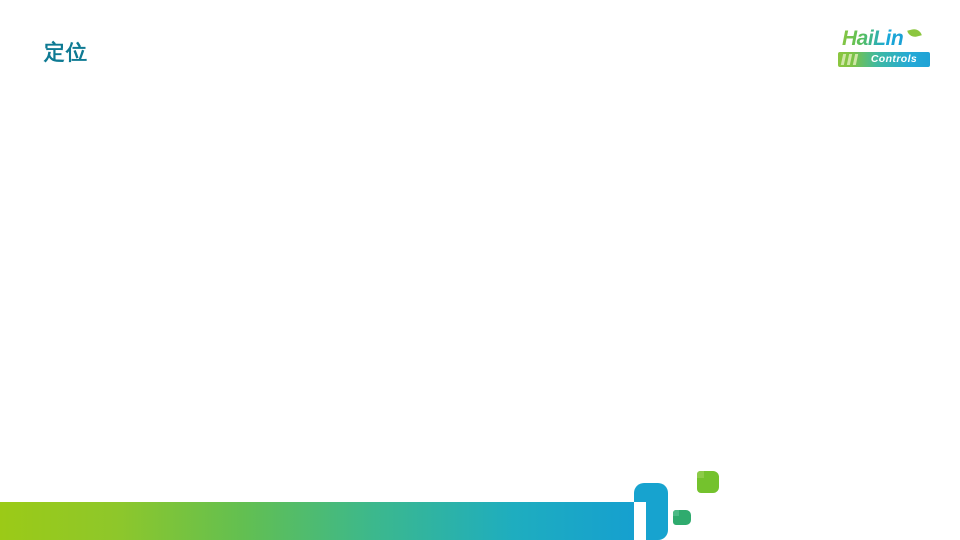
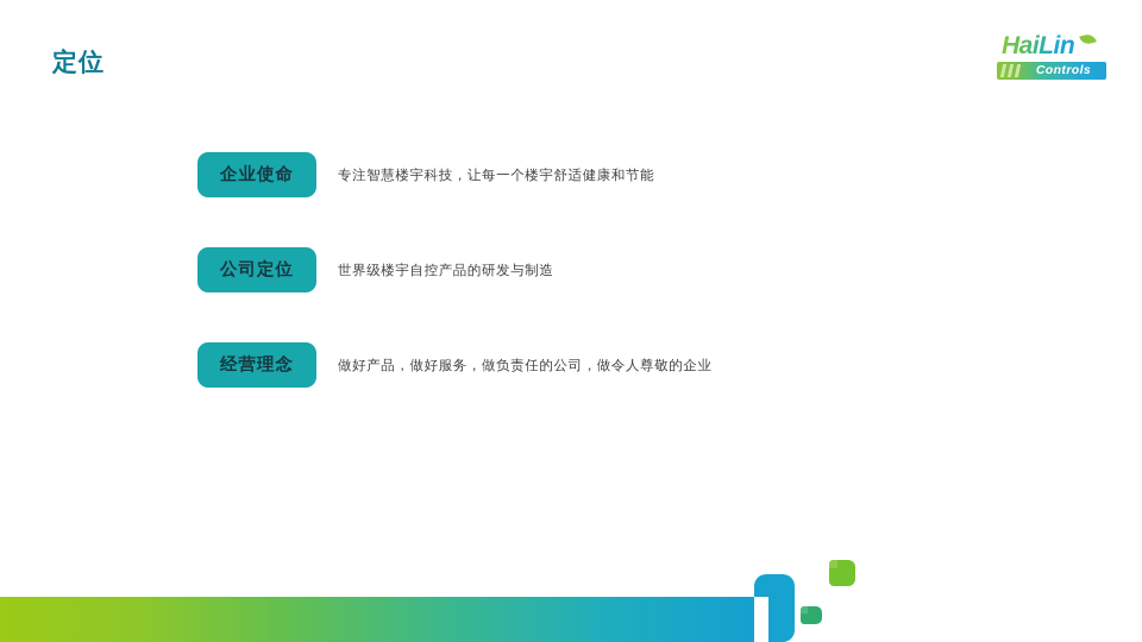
  定位
  HaiLin
  Controls
+ 企业使命
+ 专注智慧楼宇科技，让每一个楼宇舒适健康和节能
+ 公司定位
+ 世界级楼宇自控产品的研发与制造
+ 经营理念
+ 做好产品，做好服务，做负责任的公司，做令人尊敬的企业
